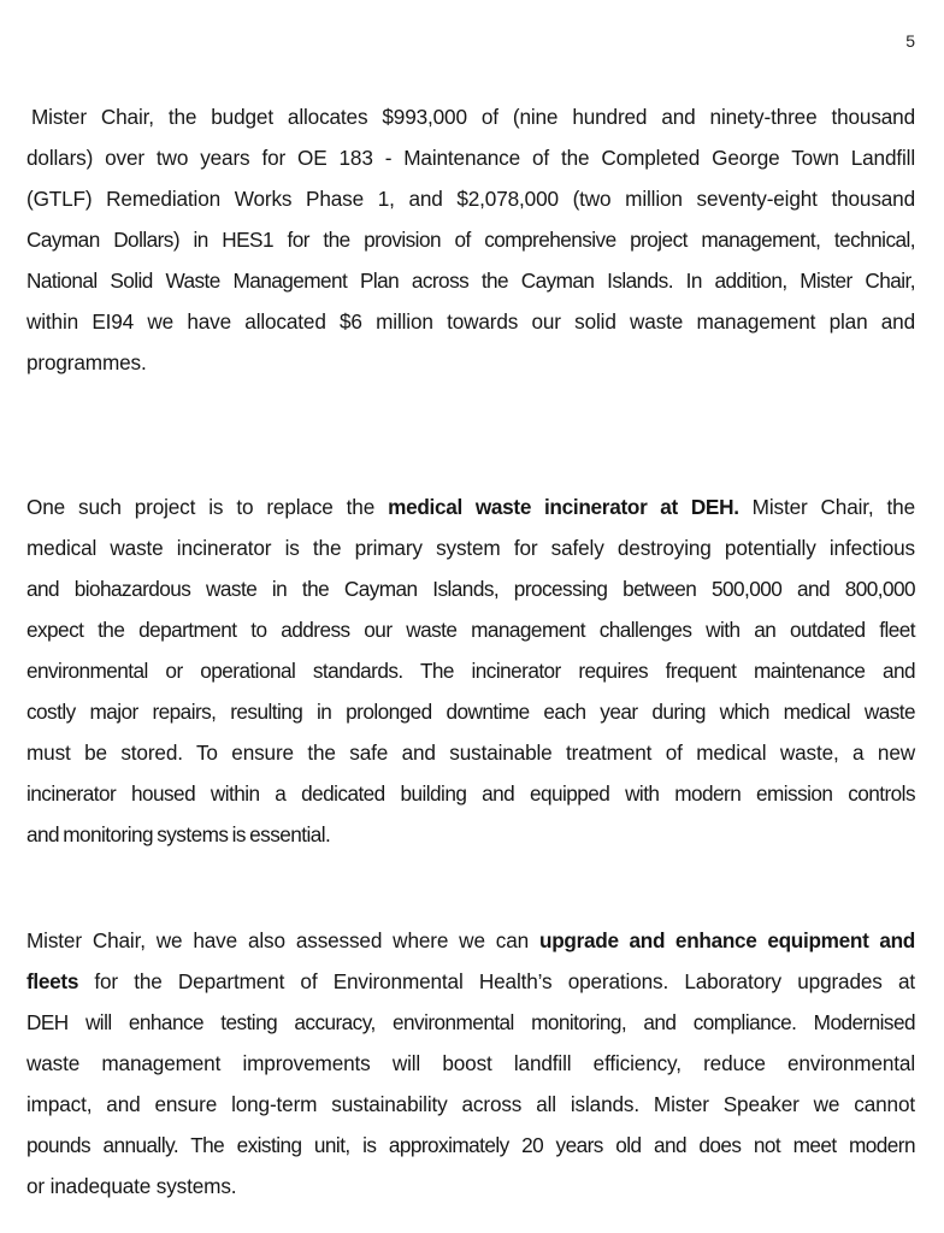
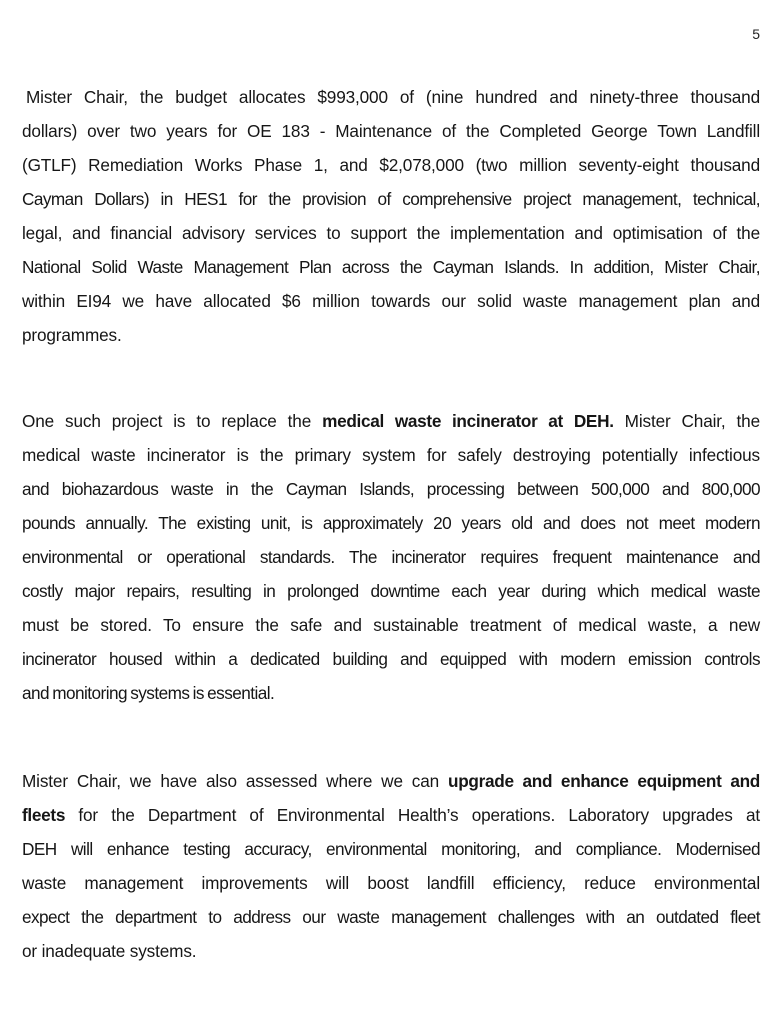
  5
  Mister Chair, the budget allocates $993,000 of (nine hundred and ninety-three thousand
  dollars) over two years for OE 183 - Maintenance of the Completed George Town Landfill
  (GTLF) Remediation Works Phase 1, and $2,078,000 (two million seventy-eight thousand
  Cayman Dollars) in HES1 for the provision of comprehensive project management, technical,
+ legal, and financial advisory services to support the implementation and optimisation of the
  National Solid Waste Management Plan across the Cayman Islands. In addition, Mister Chair,
  within EI94 we have allocated $6 million towards our solid waste management plan and
  programmes.
  One such project is to replace the medical waste incinerator at DEH. Mister Chair, the
  medical waste incinerator is the primary system for safely destroying potentially infectious
  and biohazardous waste in the Cayman Islands, processing between 500,000 and 800,000
- expect the department to address our waste management challenges with an outdated fleet
+ pounds annually. The existing unit, is approximately 20 years old and does not meet modern
  environmental or operational standards. The incinerator requires frequent maintenance and
  costly major repairs, resulting in prolonged downtime each year during which medical waste
  must be stored. To ensure the safe and sustainable treatment of medical waste, a new
  incinerator housed within a dedicated building and equipped with modern emission controls
  and monitoring systems is essential.
  Mister Chair, we have also assessed where we can upgrade and enhance equipment and
  fleets for the Department of Environmental Health’s operations. Laboratory upgrades at
  DEH will enhance testing accuracy, environmental monitoring, and compliance. Modernised
  waste management improvements will boost landfill efficiency, reduce environmental
- impact, and ensure long-term sustainability across all islands. Mister Speaker we cannot
- pounds annually. The existing unit, is approximately 20 years old and does not meet modern
+ expect the department to address our waste management challenges with an outdated fleet
  or inadequate systems.
